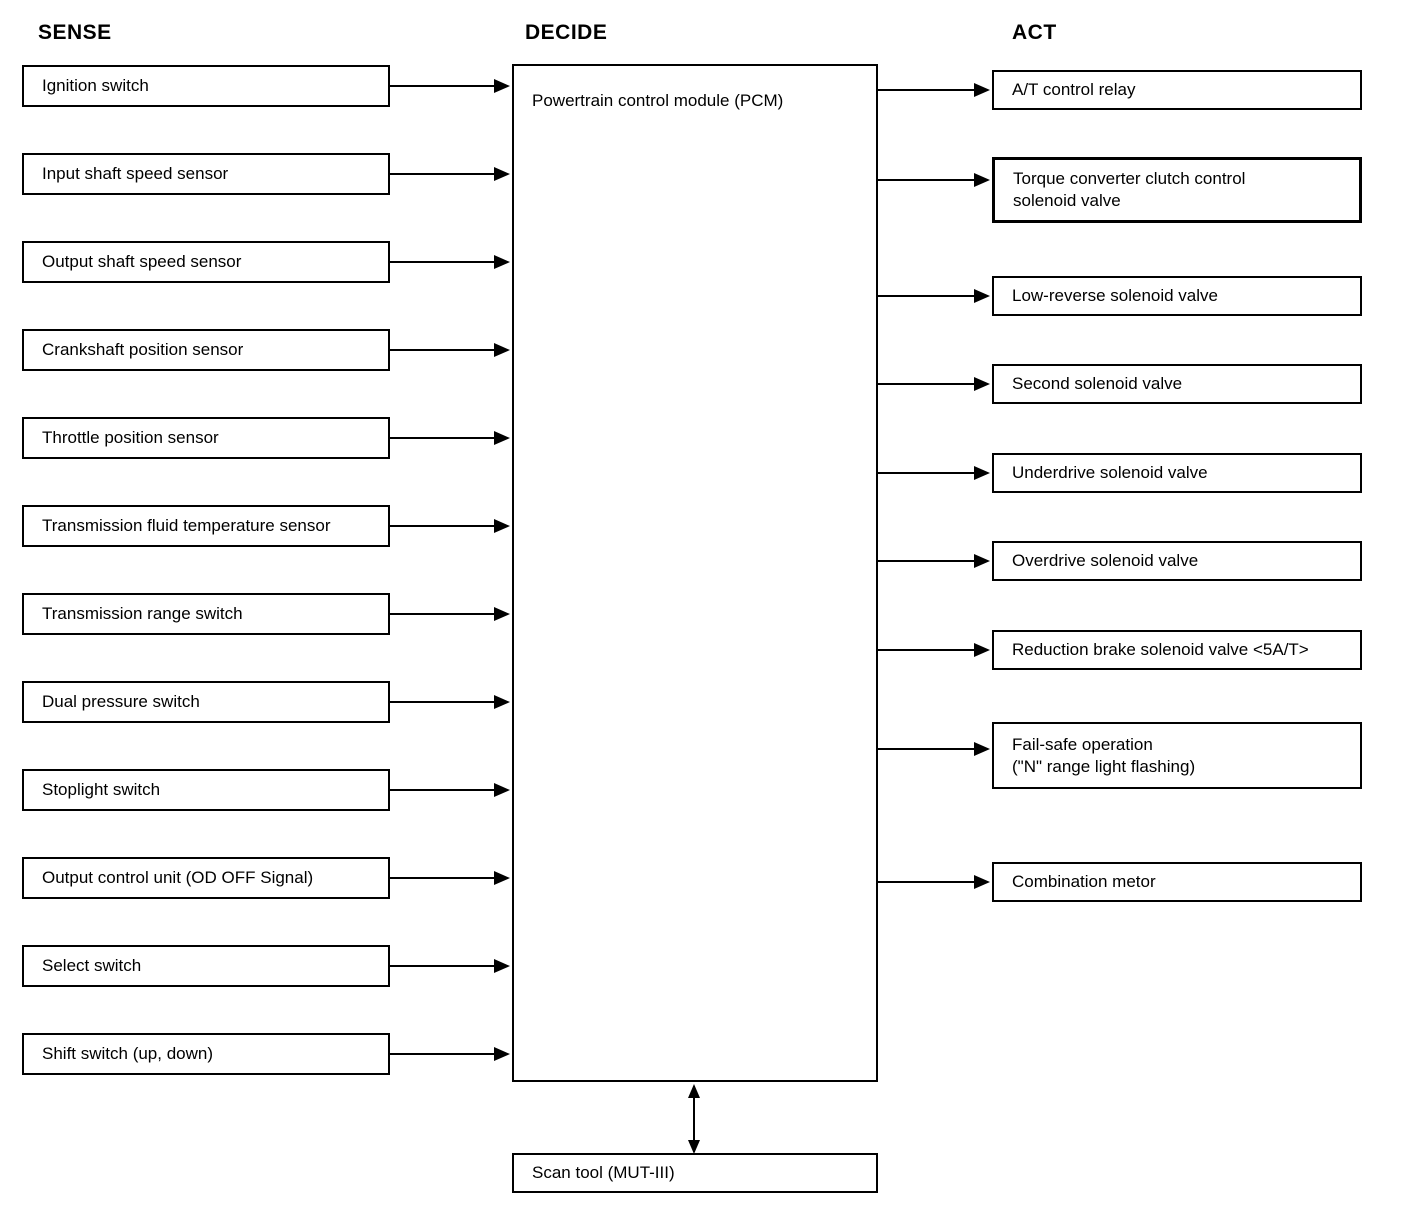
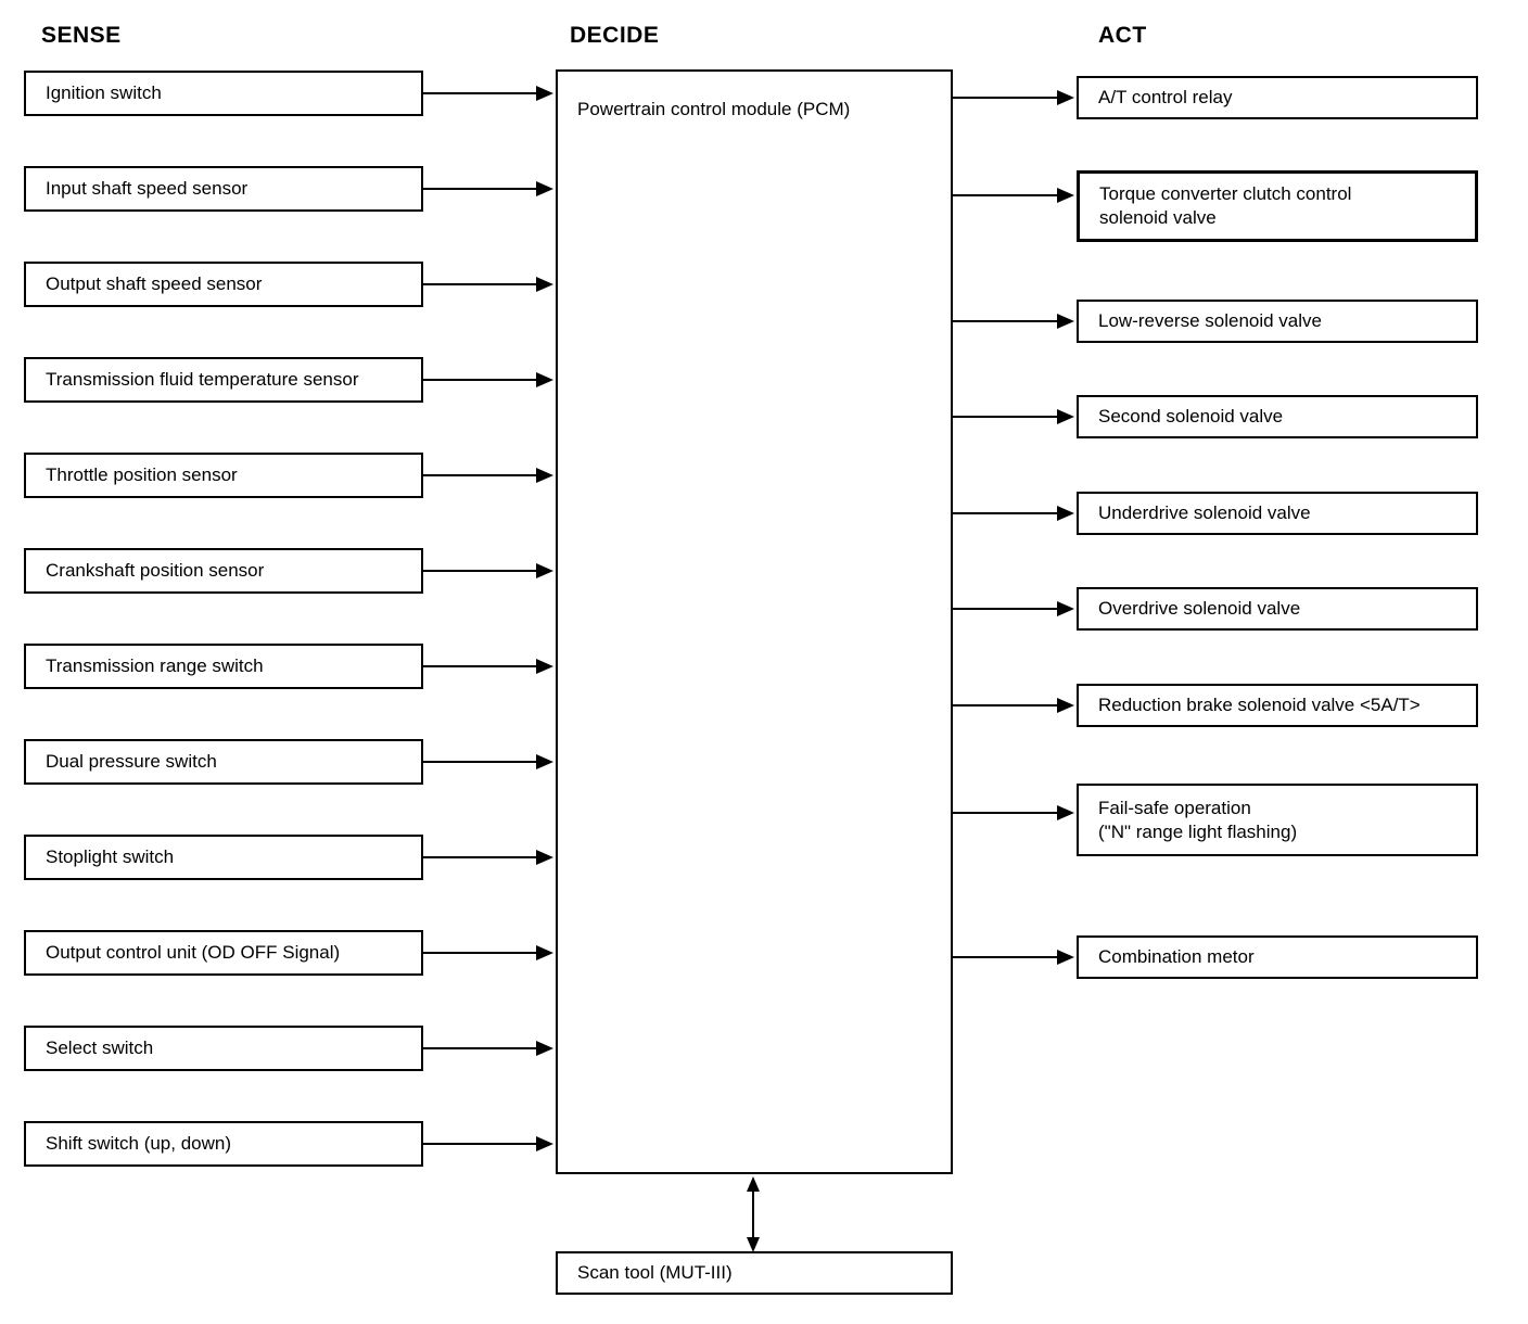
  SENSE
  DECIDE
  ACT
  Ignition switch
  Input shaft speed sensor
  Output shaft speed sensor
- Crankshaft position sensor
+ Transmission fluid temperature sensor
  Throttle position sensor
- Transmission fluid temperature sensor
+ Crankshaft position sensor
  Transmission range switch
  Dual pressure switch
  Stoplight switch
  Output control unit (OD OFF Signal)
  Select switch
  Shift switch (up, down)
  Powertrain control module (PCM)
  A/T control relay
  Torque converter clutch control
  solenoid valve
  Low-reverse solenoid valve
  Second solenoid valve
  Underdrive solenoid valve
  Overdrive solenoid valve
  Reduction brake solenoid valve <5A/T>
  Fail-safe operation
  ("N" range light flashing)
  Combination metor
  Scan tool (MUT-III)
